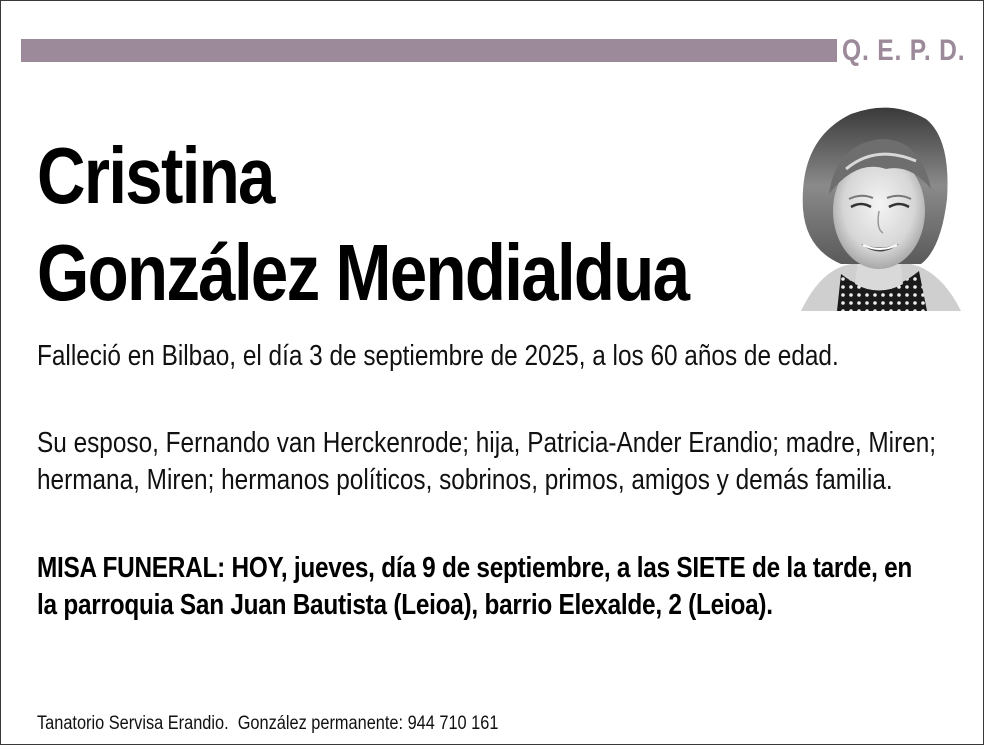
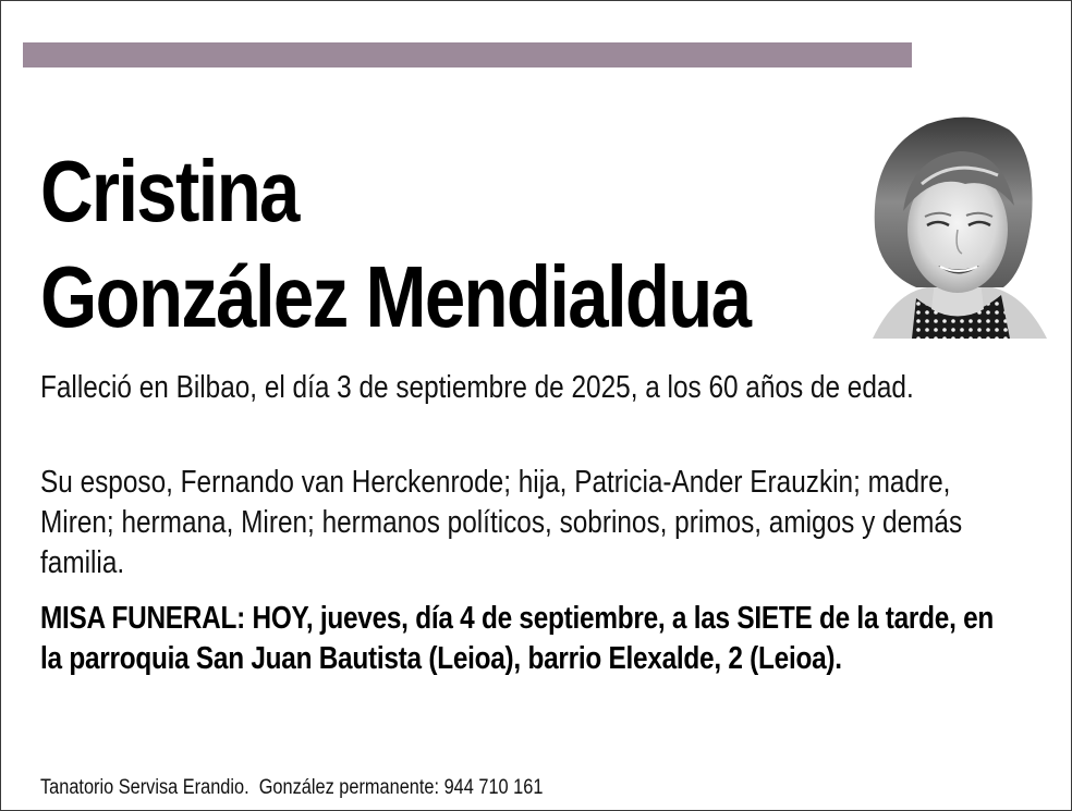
- Q. E. P. D.
  Cristina
  González Mendialdua
  Falleció en Bilbao, el día 3 de septiembre de 2025, a los 60 años de edad.
- Su esposo, Fernando van Herckenrode; hija, Patricia-Ander Erandio; madre, Miren; hermana, Miren; hermanos políticos, sobrinos, primos, amigos y demás familia.
+ Su esposo, Fernando van Herckenrode; hija, Patricia-Ander Erauzkin; madre, Miren; hermana, Miren; hermanos políticos, sobrinos, primos, amigos y demás familia.
- MISA FUNERAL: HOY, jueves, día 9 de septiembre, a las SIETE de la tarde, en la parroquia San Juan Bautista (Leioa), barrio Elexalde, 2 (Leioa).
+ MISA FUNERAL: HOY, jueves, día 4 de septiembre, a las SIETE de la tarde, en la parroquia San Juan Bautista (Leioa), barrio Elexalde, 2 (Leioa).
  Tanatorio Servisa Erandio. González permanente: 944 710 161
